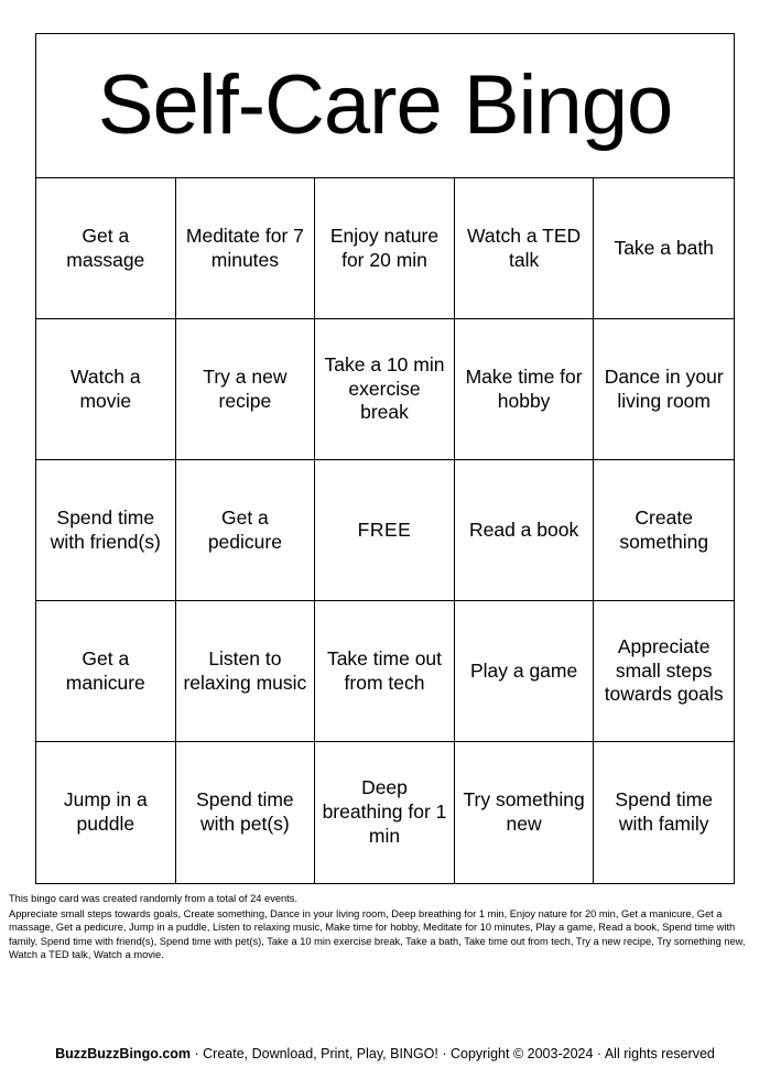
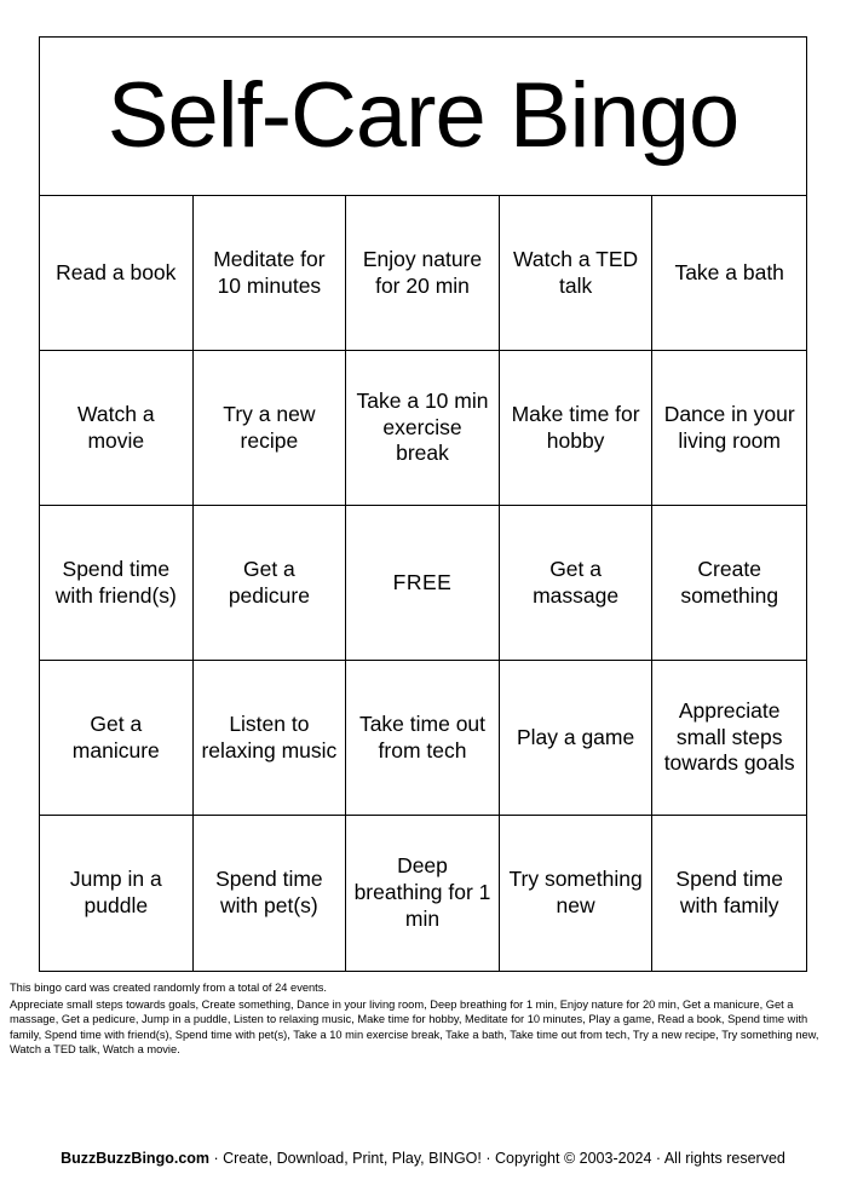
  Self-Care Bingo
- Get a massage
+ Read a book
- Meditate for 7 minutes
+ Meditate for 10 minutes
  Enjoy nature for 20 min
  Watch a TED talk
  Take a bath
  Watch a movie
  Try a new recipe
  Take a 10 min exercise break
  Make time for hobby
  Dance in your living room
  Spend time with friend(s)
  Get a pedicure
  FREE
- Read a book
+ Get a massage
  Create something
  Get a manicure
  Listen to relaxing music
  Take time out from tech
  Play a game
  Appreciate small steps towards goals
  Jump in a puddle
  Spend time with pet(s)
  Deep breathing for 1 min
  Try something new
  Spend time with family
  This bingo card was created randomly from a total of 24 events.
  Appreciate small steps towards goals, Create something, Dance in your living room, Deep breathing for 1 min, Enjoy nature for 20 min, Get a manicure, Get a massage, Get a pedicure, Jump in a puddle, Listen to relaxing music, Make time for hobby, Meditate for 10 minutes, Play a game, Read a book, Spend time with family, Spend time with friend(s), Spend time with pet(s), Take a 10 min exercise break, Take a bath, Take time out from tech, Try a new recipe, Try something new, Watch a TED talk, Watch a movie.
  BuzzBuzzBingo.com · Create, Download, Print, Play, BINGO! · Copyright © 2003-2024 · All rights reserved
